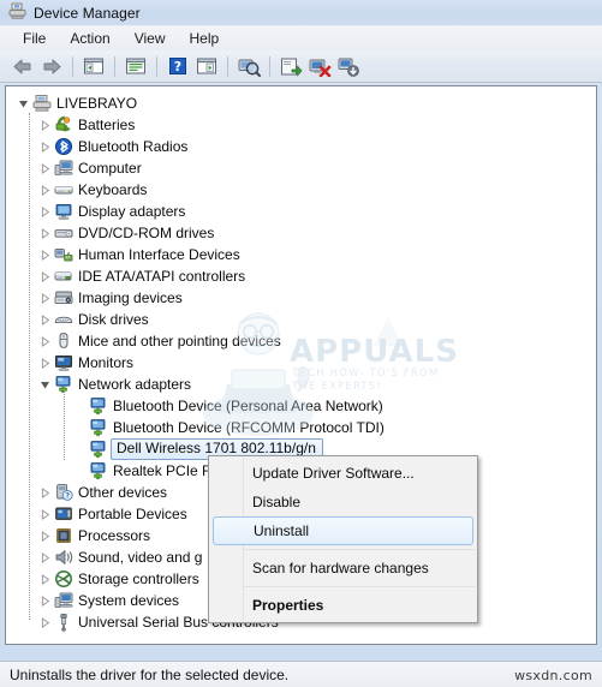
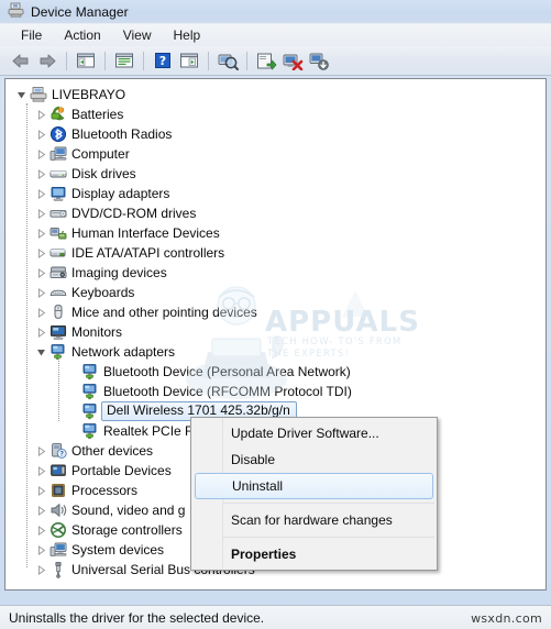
  Device Manager
  File
  Action
  View
  Help
  ?
  LIVEBRAYO
  Batteries
  Bluetooth Radios
  Computer
- Keyboards
+ Disk drives
  Display adapters
  DVD/CD-ROM drives
  Human Interface Devices
  IDE ATA/ATAPI controllers
  Imaging devices
- Disk drives
+ Keyboards
  Mice and other pointing devices
  Monitors
  Network adapters
  Bluetooth Device (Personal Area Network)
  Bluetooth Device (RFCOMM Protocol TDI)
- Dell Wireless 1701 802.11b/g/n
+ Dell Wireless 1701 425.32b/g/n
  Realtek PCIe F
  Other devices
  Portable Devices
  Processors
  Sound, video and g
  Storage controllers
  System devices
  APPUALS
  TECH HOW- TO'S FROM
  THE EXPERTS!
  Update Driver Software...
  Disable
  Uninstall
  Scan for hardware changes
  Properties
  Uninstalls the driver for the selected device.
  wsxdn.com
